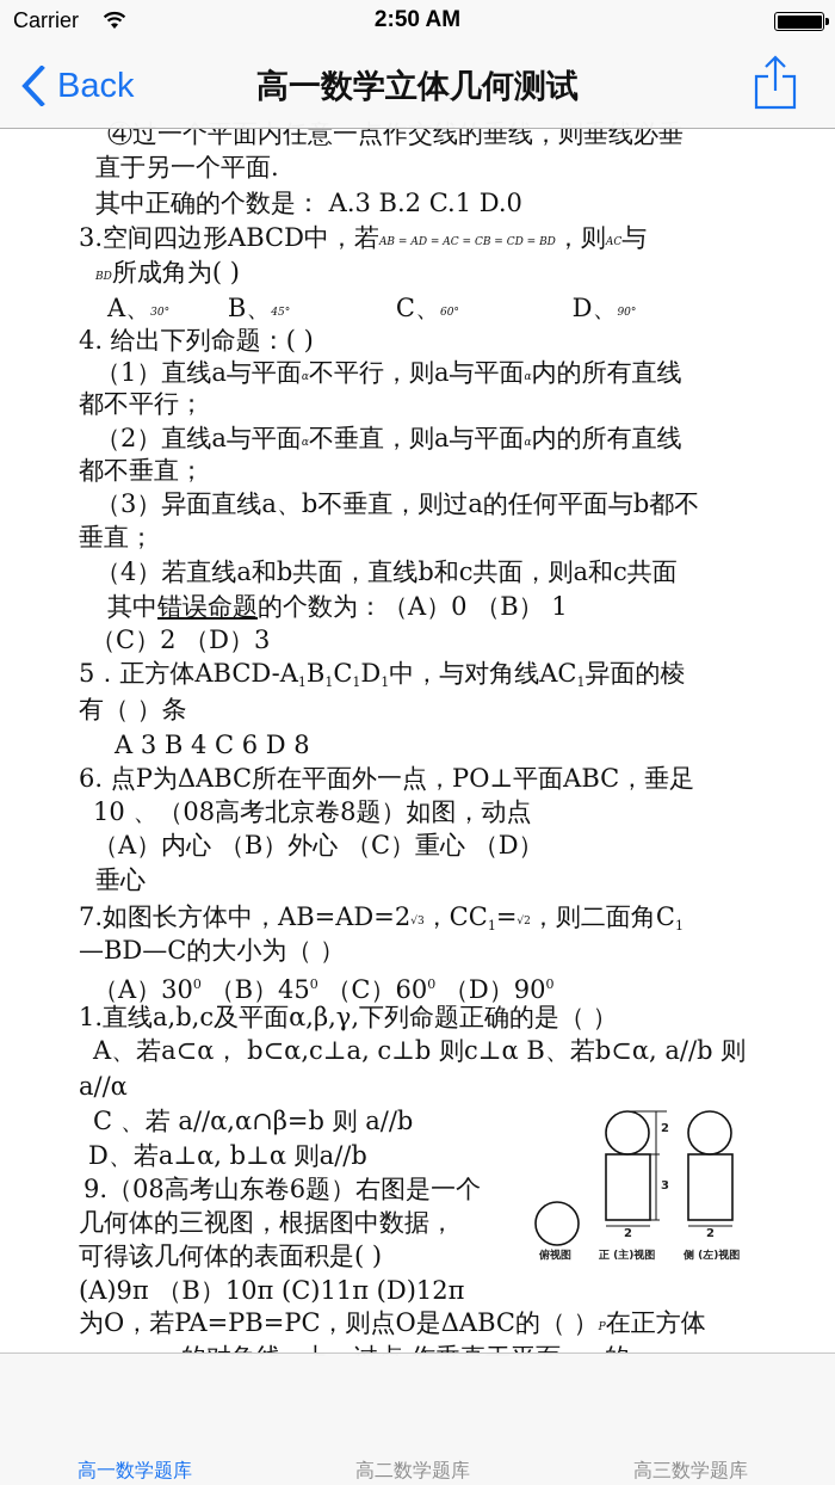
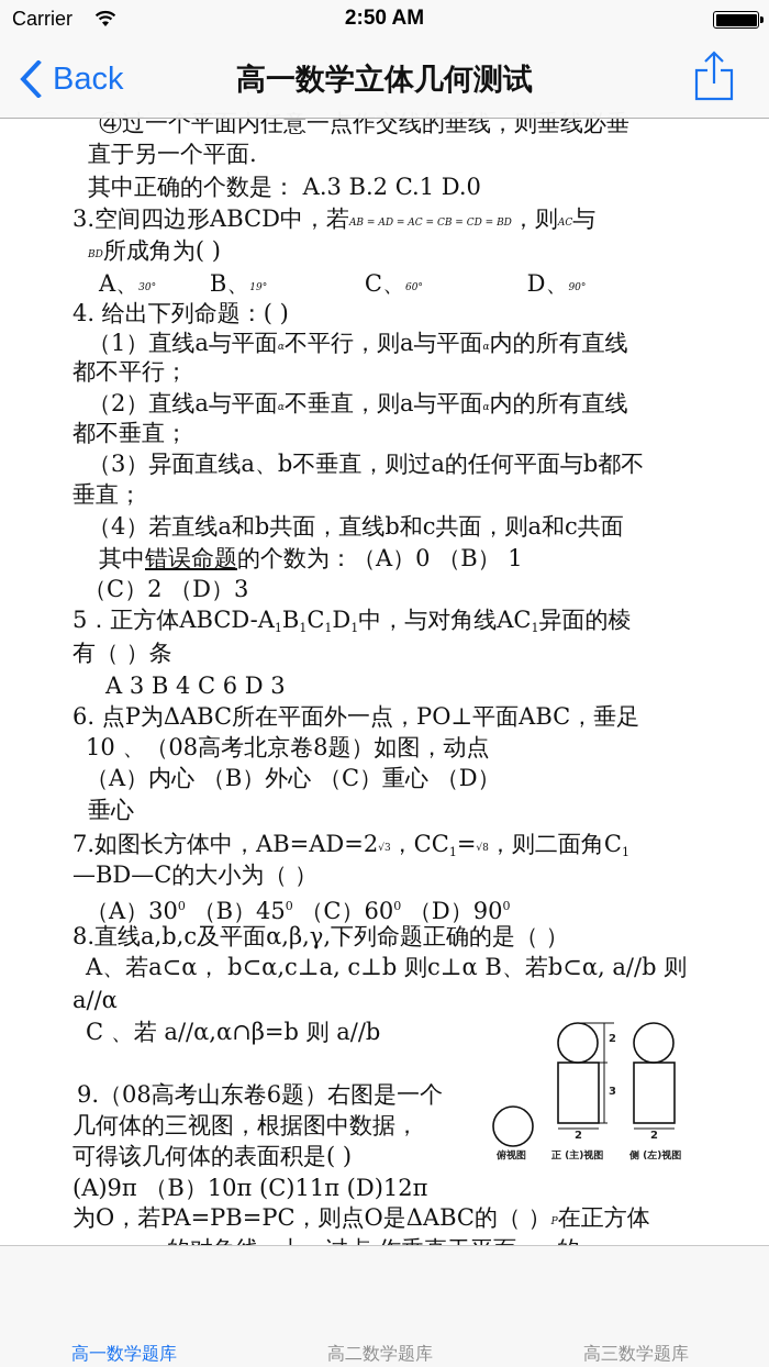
  ④过一个平面内任意一点作交线的垂线，则垂线必垂
  直于另一个平面.
  其中正确的个数是： A.3 B.2 C.1 D.0
  3.空间四边形ABCD中，若AB = AD = AC = CB = CD = BD，则AC与
  BD所成角为( )
- A、30° B、45° C、60° D、90°
+ A、30° B、19° C、60° D、90°
  4. 给出下列命题：( )
  （1）直线a与平面α不平行，则a与平面α内的所有直线
  都不平行；
  （2）直线a与平面α不垂直，则a与平面α内的所有直线
  都不垂直；
  （3）异面直线a、b不垂直，则过a的任何平面与b都不
  垂直；
  （4）若直线a和b共面，直线b和c共面，则a和c共面
  其中错误命题的个数为：（A）0 （B） 1
  （C）2 （D）3
  5．正方体ABCD-A1B1C1D1中，与对角线AC1异面的棱
  有（ ）条
- A 3 B 4 C 6 D 8
+ A 3 B 4 C 6 D 3
  6. 点P为ΔABC所在平面外一点，PO⊥平面ABC，垂足
  10 、（08高考北京卷8题）如图，动点
  （A）内心 （B）外心 （C）重心 （D）
  垂心
- 7.如图长方体中，AB=AD=2√3，CC1=√2，则二面角C1
+ 7.如图长方体中，AB=AD=2√3，CC1=√8，则二面角C1
  —BD—C的大小为（ ）
  （A）300 （B）450 （C）600 （D）900
- 1.直线a,b,c及平面α,β,γ,下列命题正确的是（ ）
+ 8.直线a,b,c及平面α,β,γ,下列命题正确的是（ ）
  A、若a⊂α， b⊂α,c⊥a, c⊥b 则c⊥α B、若b⊂α, a//b 则
  a//α
  C 、若 a//α,α∩β=b 则 a//b
- D、若a⊥α, b⊥α 则a//b
  9.（08高考山东卷6题）右图是一个
  几何体的三视图，根据图中数据，
  可得该几何体的表面积是( )
  (A)9π （B）10π (C)11π (D)12π
  为O，若PA=PB=PC，则点O是ΔABC的（ ）P在正方体
  2
  3
  2
  2
  俯视图
  正 (主)视图
  侧 (左)视图
  Carrier
  2:50 AM
  Back
  高一数学立体几何测试
  高一数学题库
  高二数学题库
  高三数学题库
